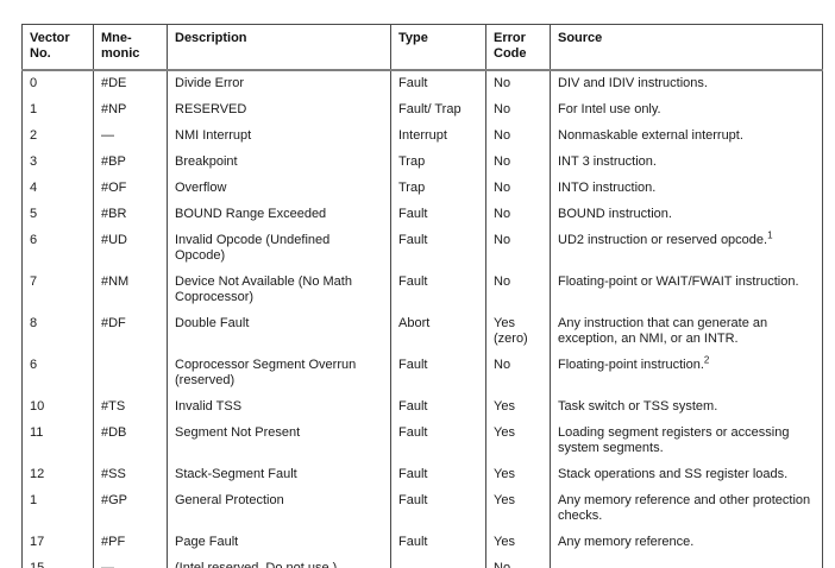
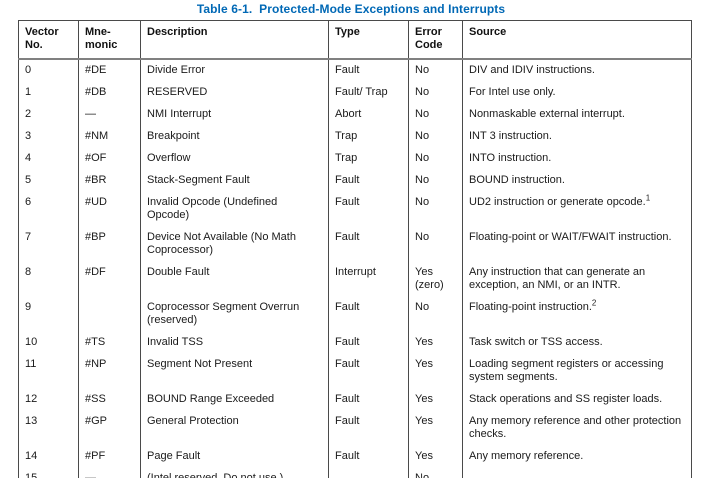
+ Table 6-1. Protected-Mode Exceptions and Interrupts
  Vector No.	Mne- monic	Description	Type	Error Code	Source
  0	#DE	Divide Error	Fault	No	DIV and IDIV instructions.
- 1	#NP	RESERVED	Fault/ Trap	No	For Intel use only.
+ 1	#DB	RESERVED	Fault/ Trap	No	For Intel use only.
- 2	—	NMI Interrupt	Interrupt	No	Nonmaskable external interrupt.
+ 2	—	NMI Interrupt	Abort	No	Nonmaskable external interrupt.
- 3	#BP	Breakpoint	Trap	No	INT 3 instruction.
+ 3	#NM	Breakpoint	Trap	No	INT 3 instruction.
  4	#OF	Overflow	Trap	No	INTO instruction.
- 5	#BR	BOUND Range Exceeded	Fault	No	BOUND instruction.
+ 5	#BR	Stack-Segment Fault	Fault	No	BOUND instruction.
- 6	#UD	Invalid Opcode (Undefined Opcode)	Fault	No	UD2 instruction or reserved opcode.1
+ 6	#UD	Invalid Opcode (Undefined Opcode)	Fault	No	UD2 instruction or generate opcode.1
- 7	#NM	Device Not Available (No Math Coprocessor)	Fault	No	Floating-point or WAIT/FWAIT instruction.
+ 7	#BP	Device Not Available (No Math Coprocessor)	Fault	No	Floating-point or WAIT/FWAIT instruction.
- 8	#DF	Double Fault	Abort	Yes (zero)	Any instruction that can generate an exception, an NMI, or an INTR.
+ 8	#DF	Double Fault	Interrupt	Yes (zero)	Any instruction that can generate an exception, an NMI, or an INTR.
- 6		Coprocessor Segment Overrun (reserved)	Fault	No	Floating-point instruction.2
+ 9		Coprocessor Segment Overrun (reserved)	Fault	No	Floating-point instruction.2
- 10	#TS	Invalid TSS	Fault	Yes	Task switch or TSS system.
+ 10	#TS	Invalid TSS	Fault	Yes	Task switch or TSS access.
- 11	#DB	Segment Not Present	Fault	Yes	Loading segment registers or accessing system segments.
+ 11	#NP	Segment Not Present	Fault	Yes	Loading segment registers or accessing system segments.
- 12	#SS	Stack-Segment Fault	Fault	Yes	Stack operations and SS register loads.
+ 12	#SS	BOUND Range Exceeded	Fault	Yes	Stack operations and SS register loads.
- 1	#GP	General Protection	Fault	Yes	Any memory reference and other protection checks.
+ 13	#GP	General Protection	Fault	Yes	Any memory reference and other protection checks.
- 17	#PF	Page Fault	Fault	Yes	Any memory reference.
+ 14	#PF	Page Fault	Fault	Yes	Any memory reference.
